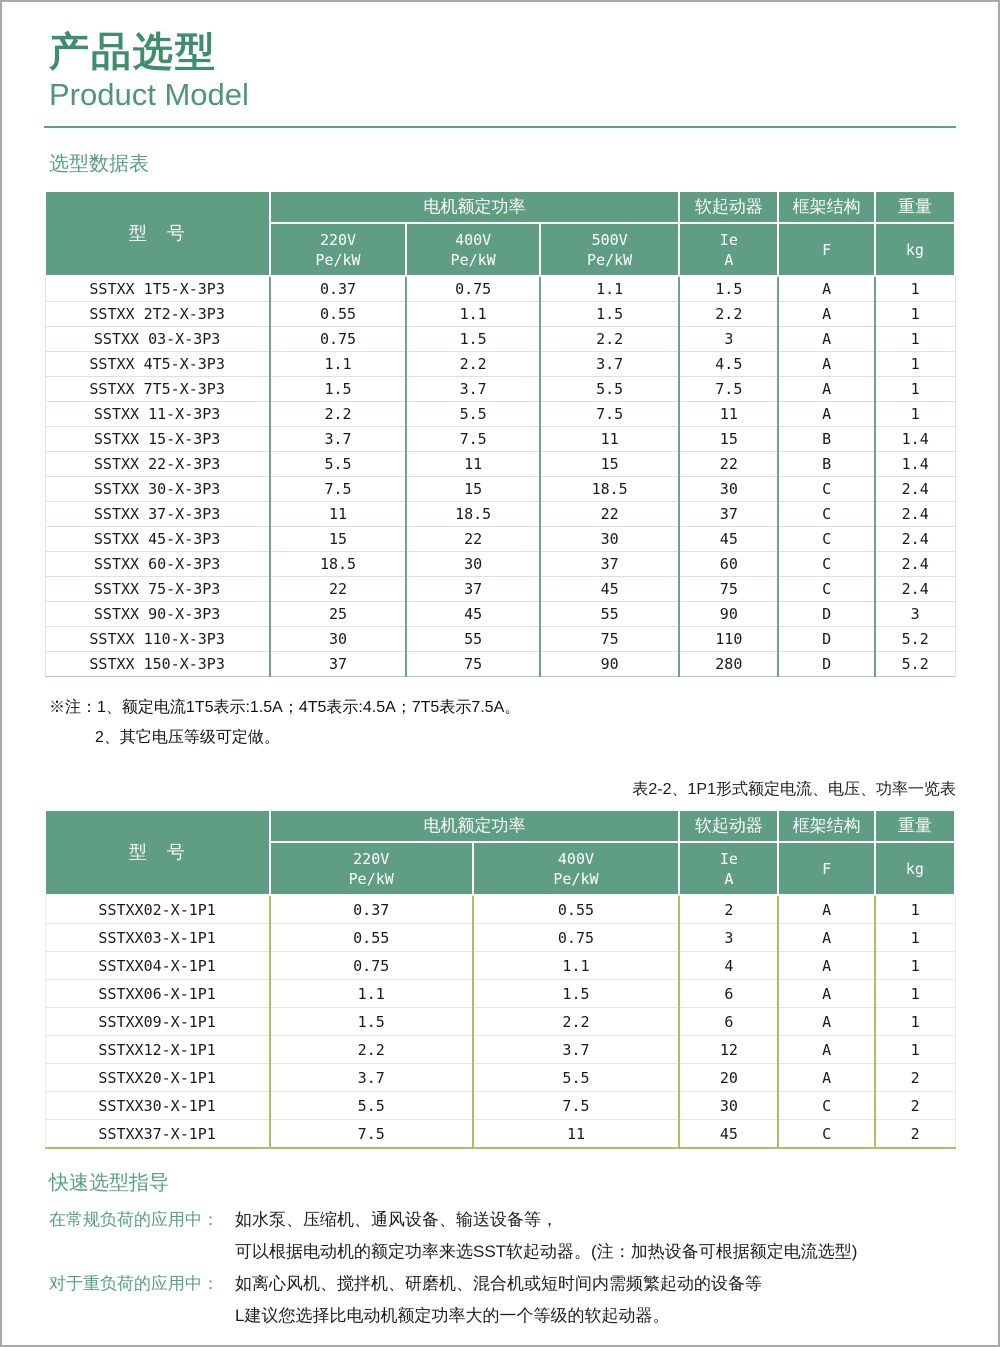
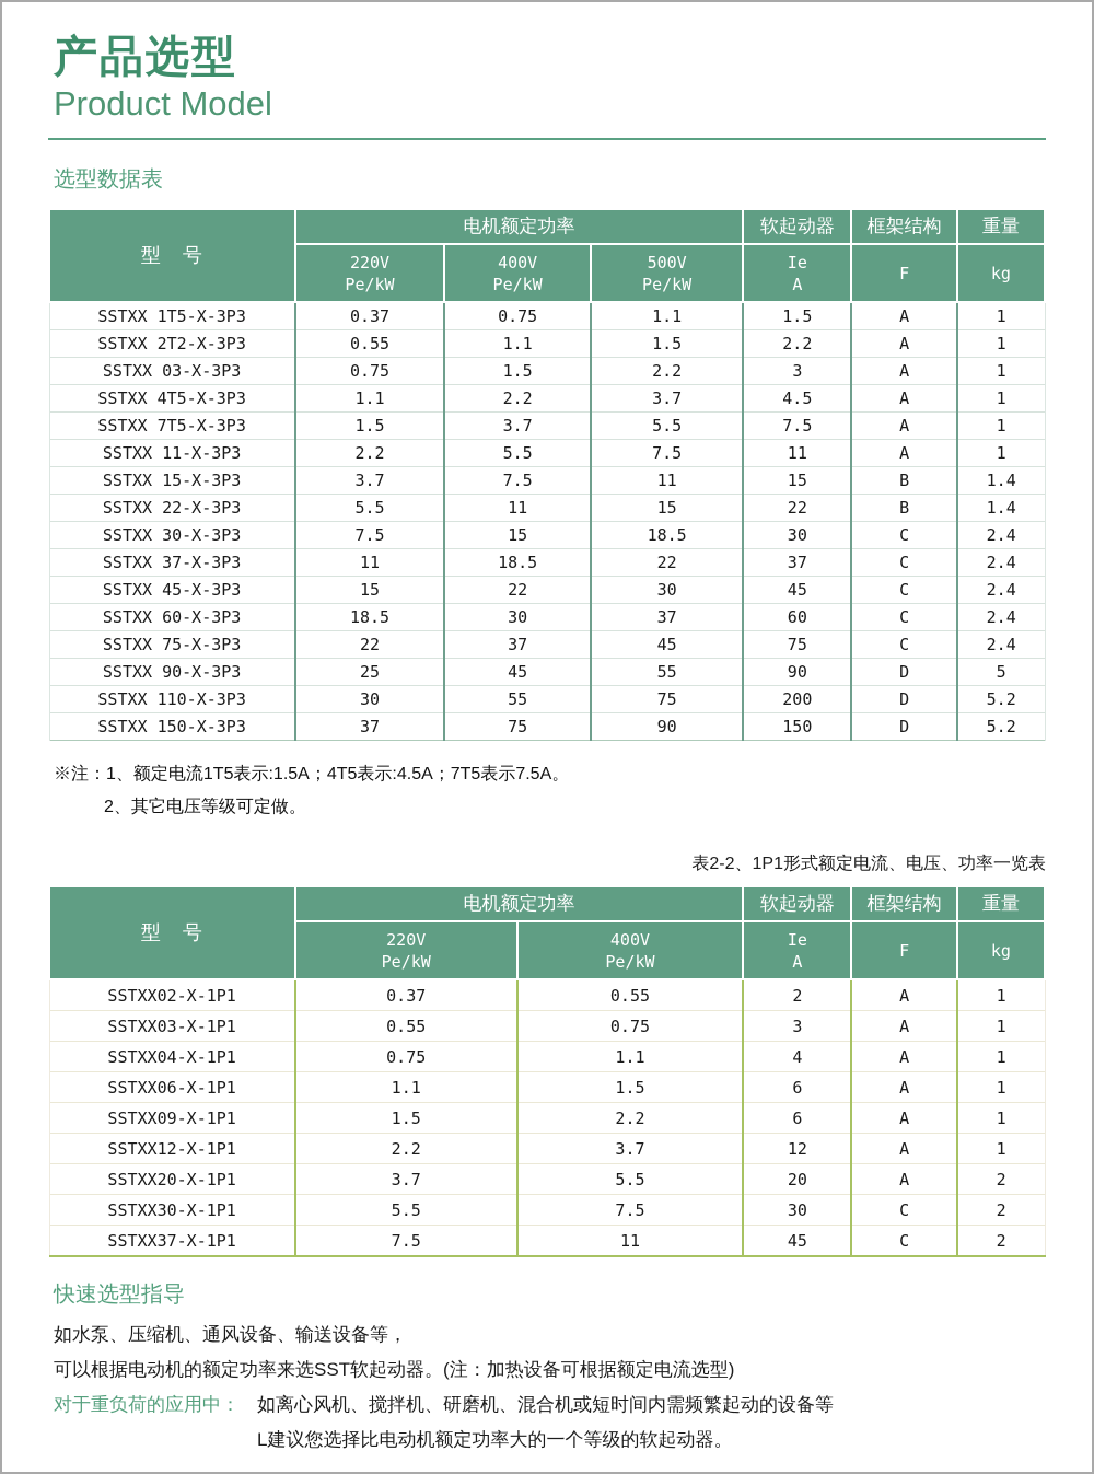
  产品选型
  Product Model
  选型数据表
  型 号	电机额定功率	软起动器	框架结构	重量
  220VPe/kW	400VPe/kW	500VPe/kW	IeA	F	kg
  SSTXX 1T5-X-3P3	0.37	0.75	1.1	1.5	A	1
  SSTXX 2T2-X-3P3	0.55	1.1	1.5	2.2	A	1
  SSTXX 03-X-3P3	0.75	1.5	2.2	3	A	1
  SSTXX 4T5-X-3P3	1.1	2.2	3.7	4.5	A	1
  SSTXX 7T5-X-3P3	1.5	3.7	5.5	7.5	A	1
  SSTXX 11-X-3P3	2.2	5.5	7.5	11	A	1
  SSTXX 15-X-3P3	3.7	7.5	11	15	B	1.4
  SSTXX 22-X-3P3	5.5	11	15	22	B	1.4
  SSTXX 30-X-3P3	7.5	15	18.5	30	C	2.4
  SSTXX 37-X-3P3	11	18.5	22	37	C	2.4
  SSTXX 45-X-3P3	15	22	30	45	C	2.4
  SSTXX 60-X-3P3	18.5	30	37	60	C	2.4
  SSTXX 75-X-3P3	22	37	45	75	C	2.4
- SSTXX 90-X-3P3	25	45	55	90	D	3
+ SSTXX 90-X-3P3	25	45	55	90	D	5
- SSTXX 110-X-3P3	30	55	75	110	D	5.2
+ SSTXX 110-X-3P3	30	55	75	200	D	5.2
- SSTXX 150-X-3P3	37	75	90	280	D	5.2
+ SSTXX 150-X-3P3	37	75	90	150	D	5.2
  ※注：1、额定电流1T5表示:1.5A；4T5表示:4.5A；7T5表示7.5A。
  2、其它电压等级可定做。
  表2-2、1P1形式额定电流、电压、功率一览表
  型 号	电机额定功率	软起动器	框架结构	重量
  220VPe/kW	400VPe/kW	IeA	F	kg
  SSTXX02-X-1P1	0.37	0.55	2	A	1
  SSTXX03-X-1P1	0.55	0.75	3	A	1
  SSTXX04-X-1P1	0.75	1.1	4	A	1
  SSTXX06-X-1P1	1.1	1.5	6	A	1
  SSTXX09-X-1P1	1.5	2.2	6	A	1
  SSTXX12-X-1P1	2.2	3.7	12	A	1
  SSTXX20-X-1P1	3.7	5.5	20	A	2
  SSTXX30-X-1P1	5.5	7.5	30	C	2
  SSTXX37-X-1P1	7.5	11	45	C	2
  快速选型指导
- 在常规负荷的应用中：
  如水泵、压缩机、通风设备、输送设备等，
  可以根据电动机的额定功率来选SST软起动器。(注：加热设备可根据额定电流选型)
  对于重负荷的应用中：
  如离心风机、搅拌机、研磨机、混合机或短时间内需频繁起动的设备等
  L建议您选择比电动机额定功率大的一个等级的软起动器。
